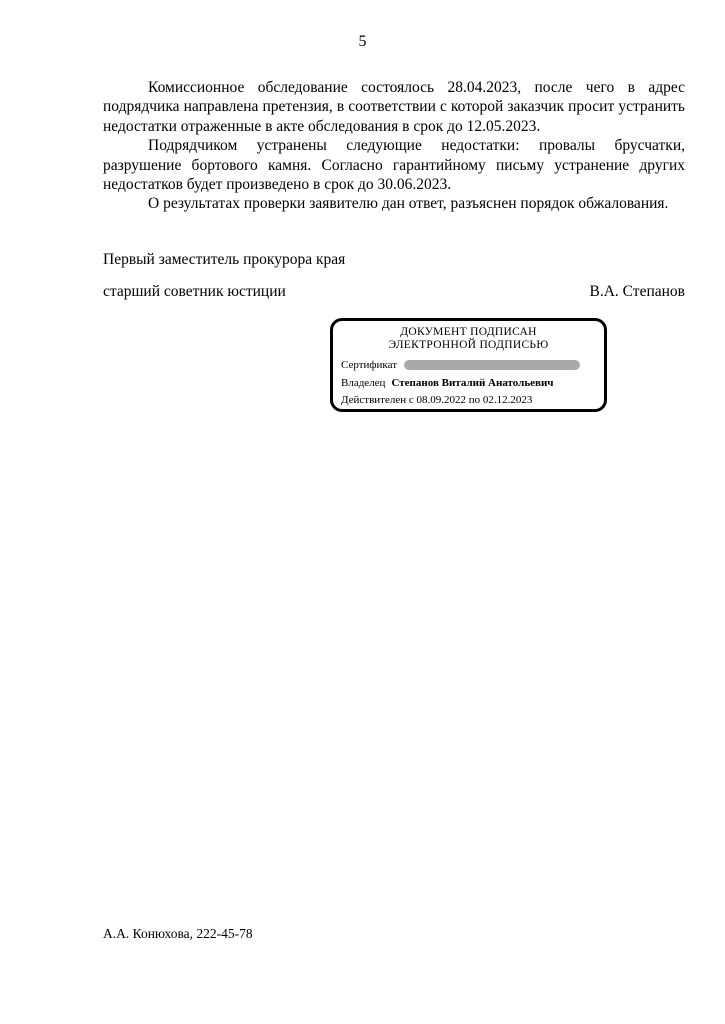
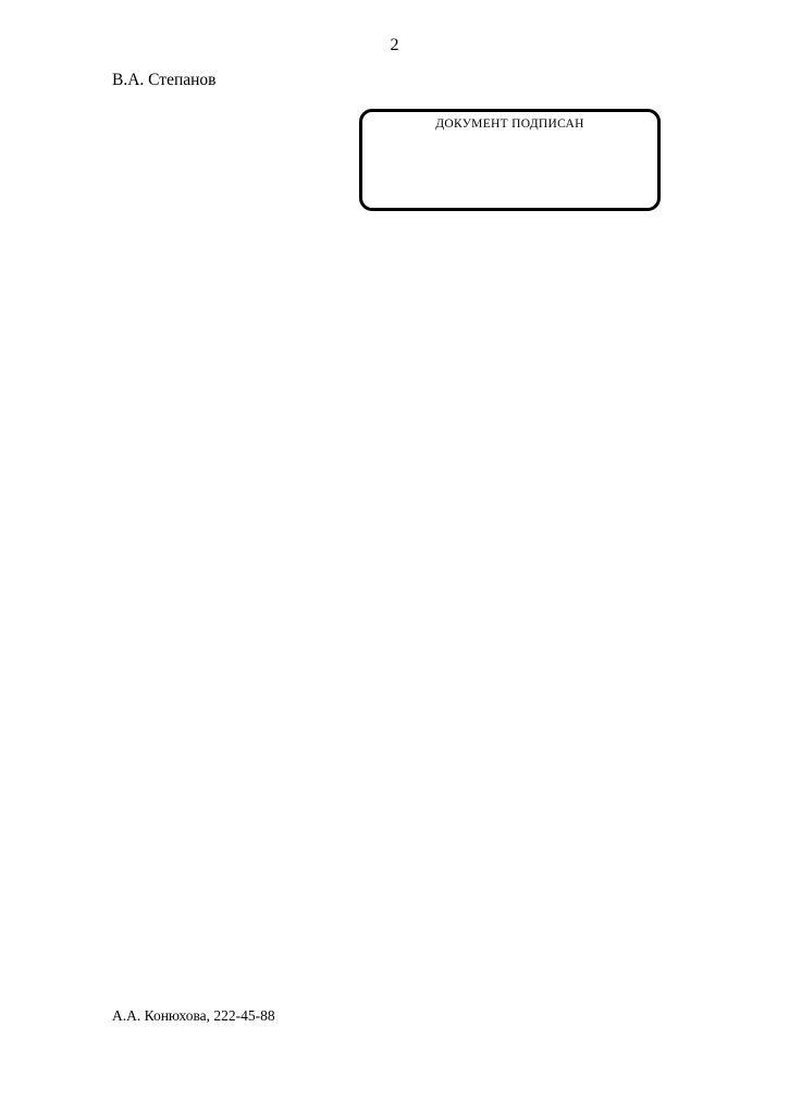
- 5
+ 2
- Комиссионное обследование состоялось 28.04.2023, после чего в адрес подрядчика направлена претензия, в соответствии с которой заказчик просит устранить недостатки отраженные в акте обследования в срок до 12.05.2023.
- Подрядчиком устранены следующие недостатки: провалы брусчатки, разрушение бортового камня. Согласно гарантийному письму устранение других недостатков будет произведено в срок до 30.06.2023.
- О результатах проверки заявителю дан ответ, разъяснен порядок обжалования.
- Первый заместитель прокурора края
- старший советник юстиции
  В.А. Степанов
  ДОКУМЕНТ ПОДПИСАН
- ЭЛЕКТРОННОЙ ПОДПИСЬЮ
- Сертификат
- Владелец
- Степанов Виталий Анатольевич
- Действителен с 08.09.2022 по 02.12.2023
- А.А. Конюхова, 222-45-78
+ А.А. Конюхова, 222-45-88
